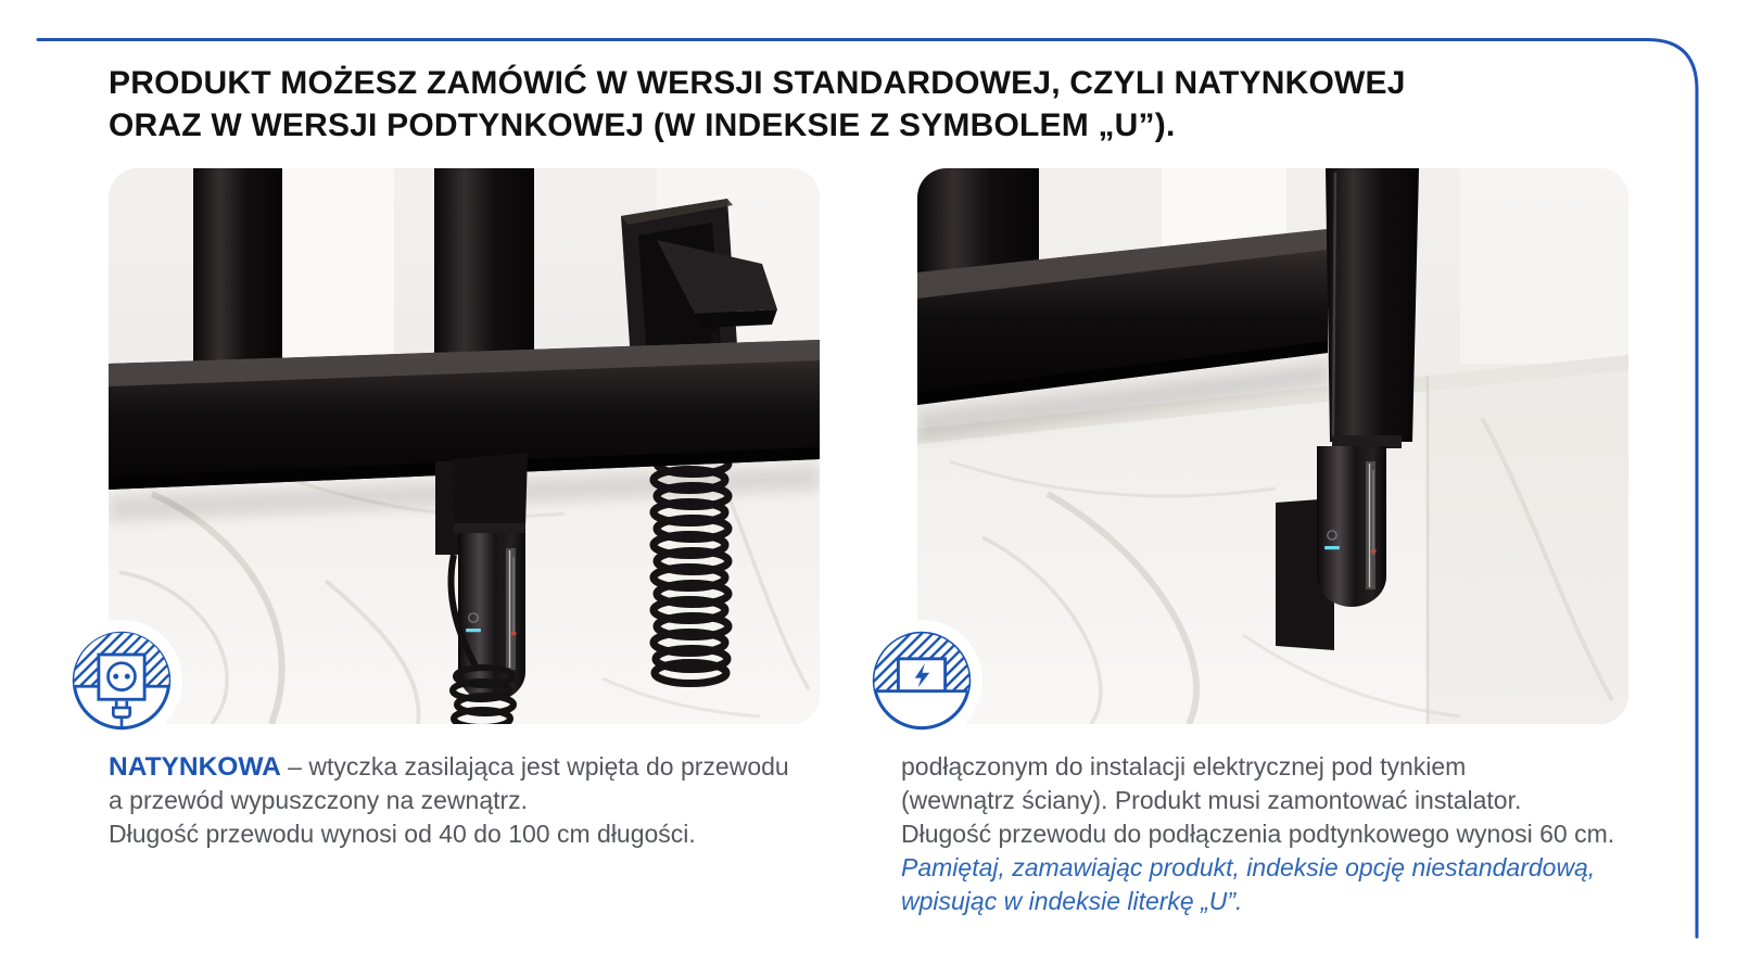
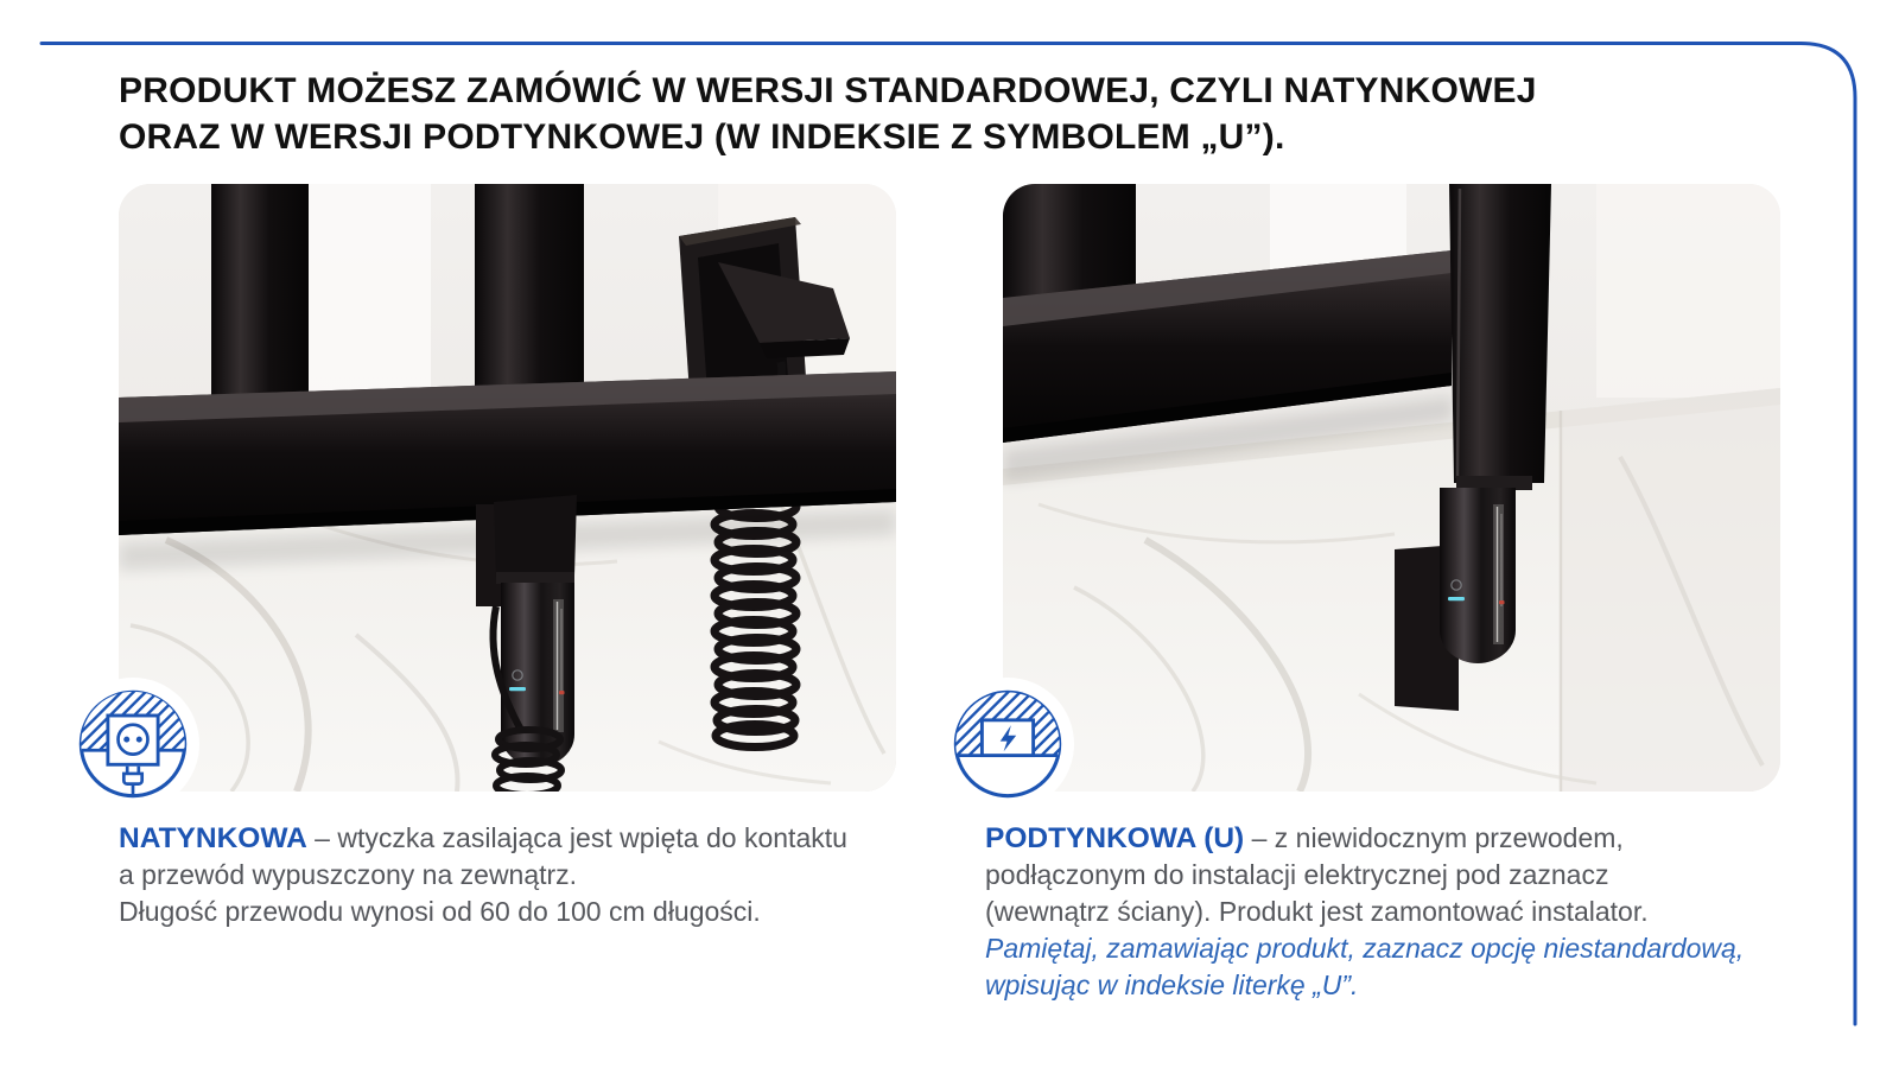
  PRODUKT MOŻESZ ZAMÓWIĆ W WERSJI STANDARDOWEJ, CZYLI NATYNKOWEJ
  ORAZ W WERSJI PODTYNKOWEJ (W INDEKSIE Z SYMBOLEM „U”).
- NATYNKOWA – wtyczka zasilająca jest wpięta do przewodu
+ NATYNKOWA – wtyczka zasilająca jest wpięta do kontaktu
  a przewód wypuszczony na zewnątrz.
- Długość przewodu wynosi od 40 do 100 cm długości.
+ Długość przewodu wynosi od 60 do 100 cm długości.
+ PODTYNKOWA (U) – z niewidocznym przewodem,
- podłączonym do instalacji elektrycznej pod tynkiem
+ podłączonym do instalacji elektrycznej pod zaznacz
- (wewnątrz ściany). Produkt musi zamontować instalator.
+ (wewnątrz ściany). Produkt jest zamontować instalator.
- Długość przewodu do podłączenia podtynkowego wynosi 60 cm.
- Pamiętaj, zamawiając produkt, indeksie opcję niestandardową,
+ Pamiętaj, zamawiając produkt, zaznacz opcję niestandardową,
  wpisując w indeksie literkę „U”.
